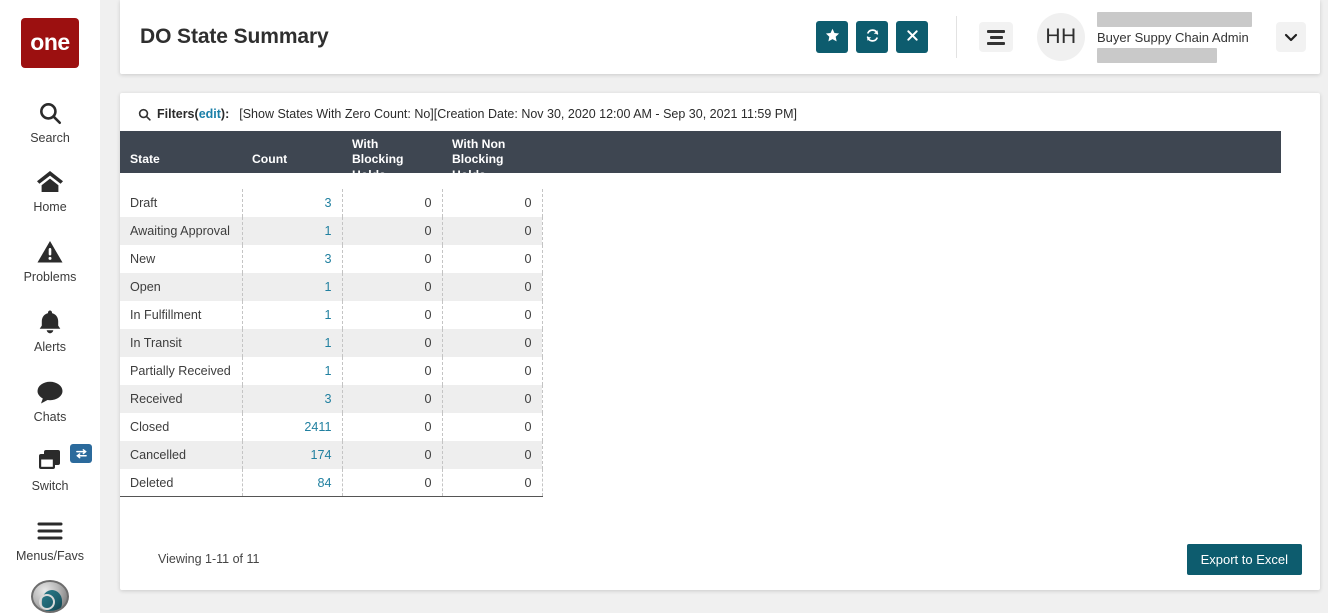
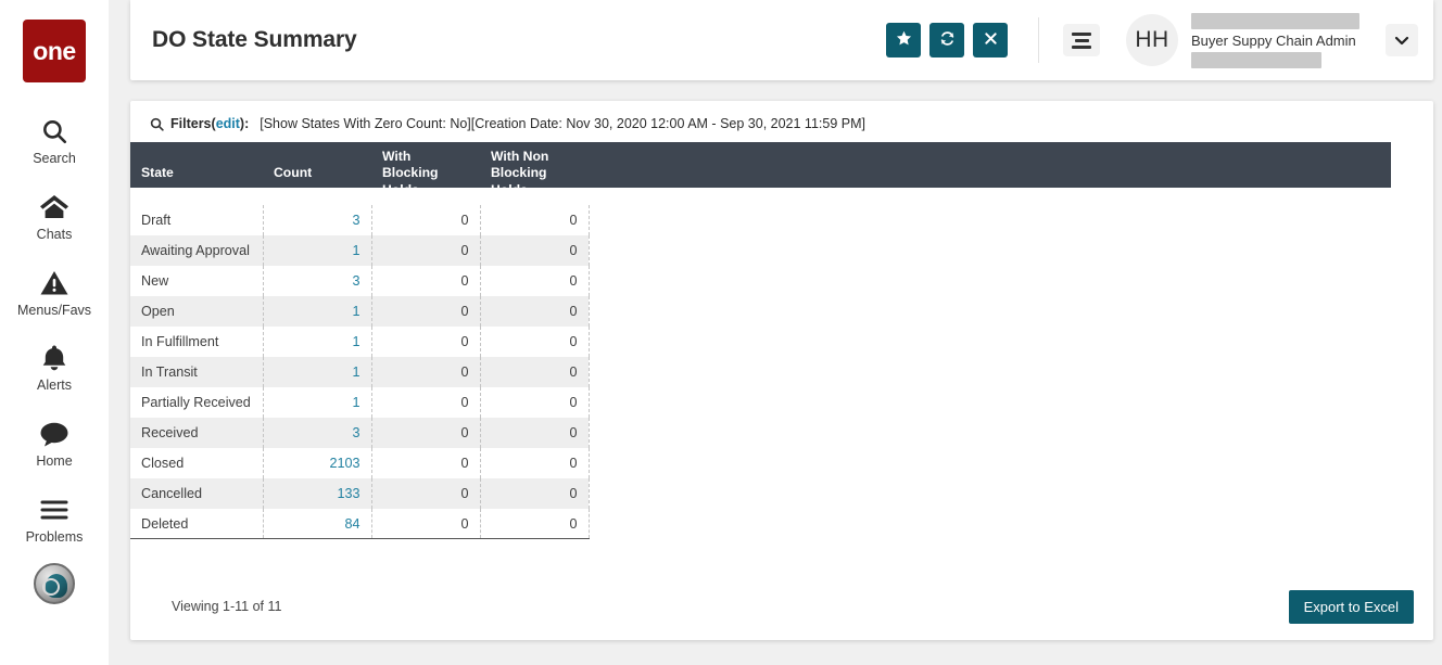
  one
  Search
- Home
+ Chats
- Problems
+ Menus/Favs
  Alerts
- Chats
+ Home
- Switch
- Menus/Favs
+ Problems
  DO State Summary
  HH
  Buyer Suppy Chain Admin
  Filters
  (
  edit
  ):
  [Show States With Zero Count: No][Creation Date: Nov 30, 2020 12:00 AM - Sep 30, 2021 11:59 PM]
  State	Count	With Blocking Holds	With Non Blocking Holds
  Draft	3	0	0
  Awaiting Approval	1	0	0
  New	3	0	0
  Open	1	0	0
  In Fulfillment	1	0	0
  In Transit	1	0	0
  Partially Received	1	0	0
  Received	3	0	0
- Closed	2411	0	0
+ Closed	2103	0	0
- Cancelled	174	0	0
+ Cancelled	133	0	0
  Deleted	84	0	0
  Viewing 1-11 of 11
  Export to Excel
